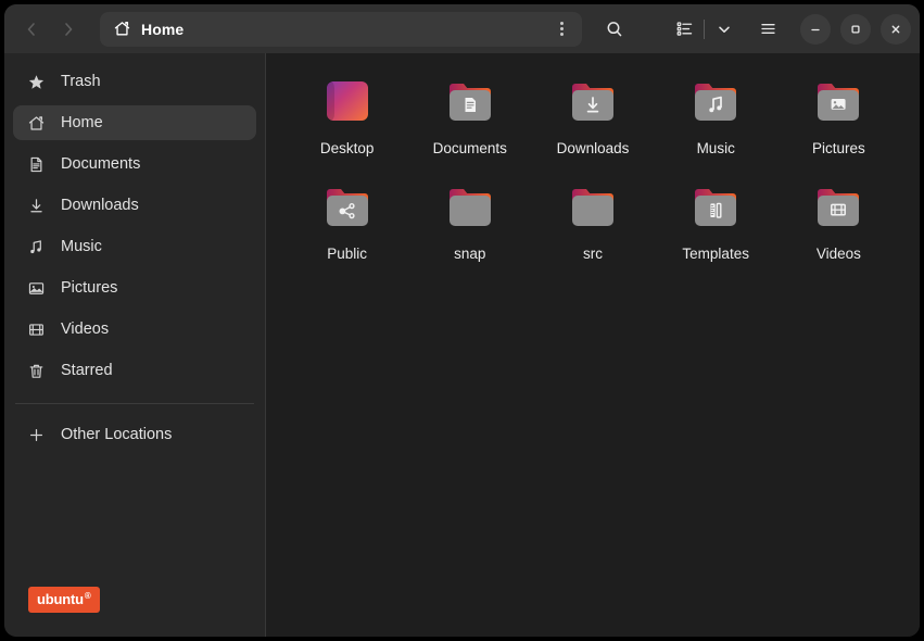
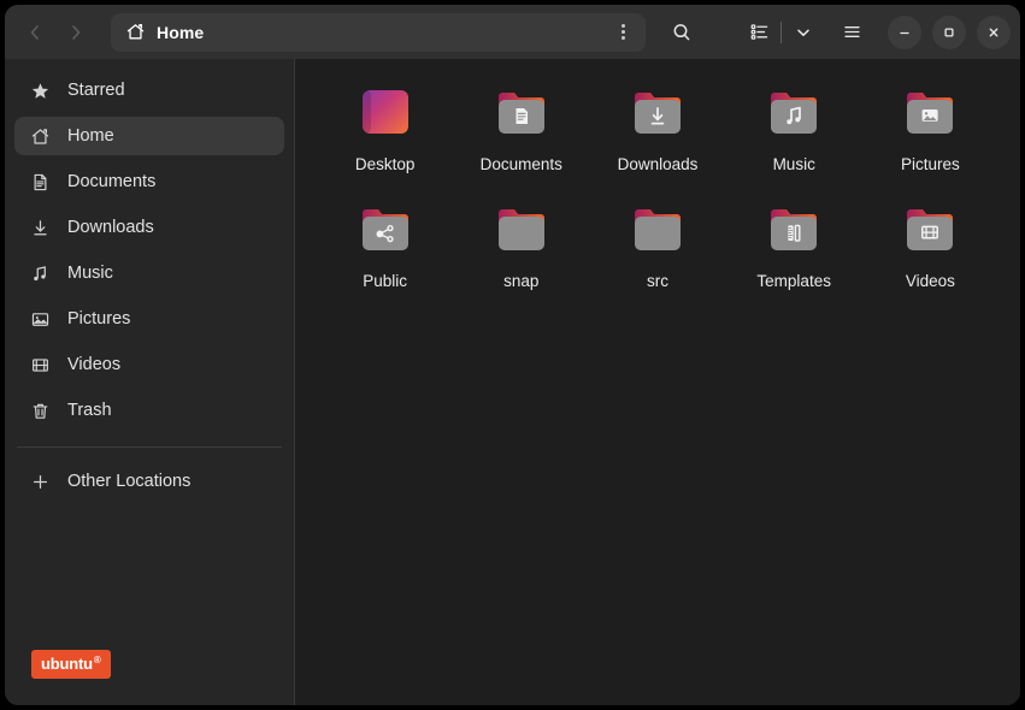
  Home
- Trash
+ Starred
  Home
  Documents
  Downloads
  Music
  Pictures
  Videos
- Starred
+ Trash
  Other Locations
  ubuntu
  ®
  Desktop
  Documents
  Downloads
  Music
  Pictures
  Public
  snap
  src
  Templates
  Videos
